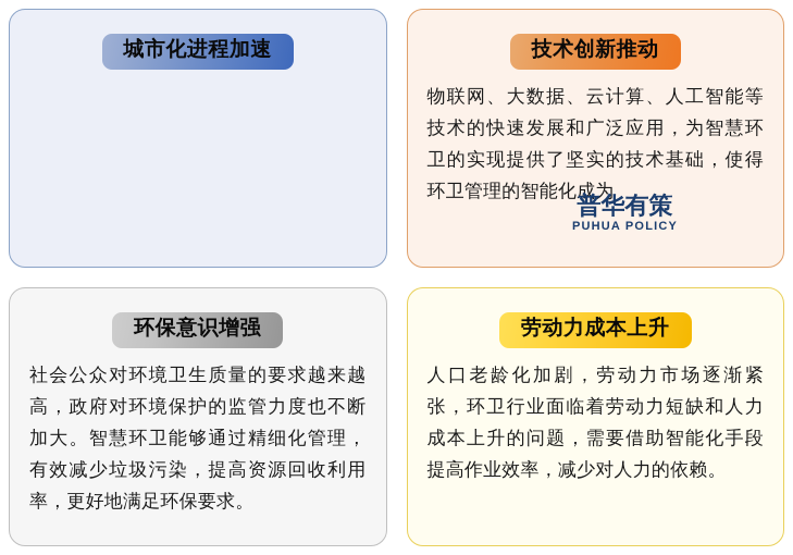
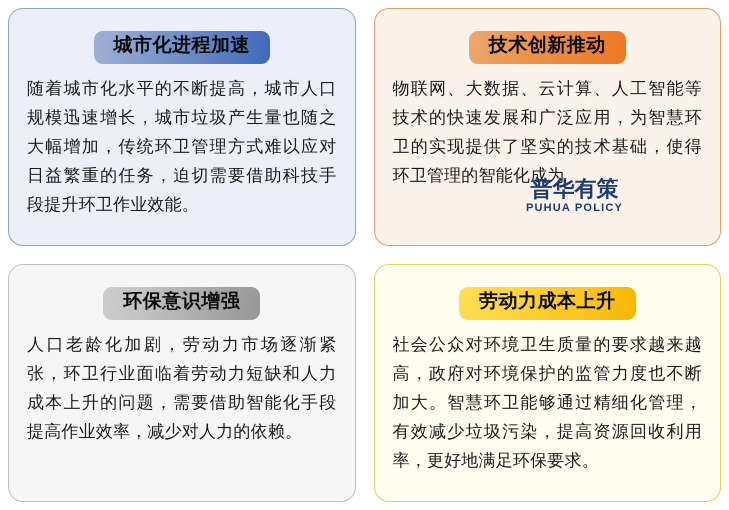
  城市化进程加速
+ 随着城市化水平的不断提高，城市人口规模迅速增长，城市垃圾产生量也随之大幅增加，传统环卫管理方式难以应对日益繁重的任务，迫切需要借助科技手段提升环卫作业效能。
  技术创新推动
  物联网、大数据、云计算、人工智能等技术的快速发展和广泛应用，为智慧环卫的实现提供了坚实的技术基础，使得环卫管理的智能化成为
  普华有策
  PUHUA POLICY
  环保意识增强
- 社会公众对环境卫生质量的要求越来越高，政府对环境保护的监管力度也不断加大。智慧环卫能够通过精细化管理，有效减少垃圾污染，提高资源回收利用率，更好地满足环保要求。
+ 人口老龄化加剧，劳动力市场逐渐紧张，环卫行业面临着劳动力短缺和人力成本上升的问题，需要借助智能化手段提高作业效率，减少对人力的依赖。
  劳动力成本上升
- 人口老龄化加剧，劳动力市场逐渐紧张，环卫行业面临着劳动力短缺和人力成本上升的问题，需要借助智能化手段提高作业效率，减少对人力的依赖。
+ 社会公众对环境卫生质量的要求越来越高，政府对环境保护的监管力度也不断加大。智慧环卫能够通过精细化管理，有效减少垃圾污染，提高资源回收利用率，更好地满足环保要求。
